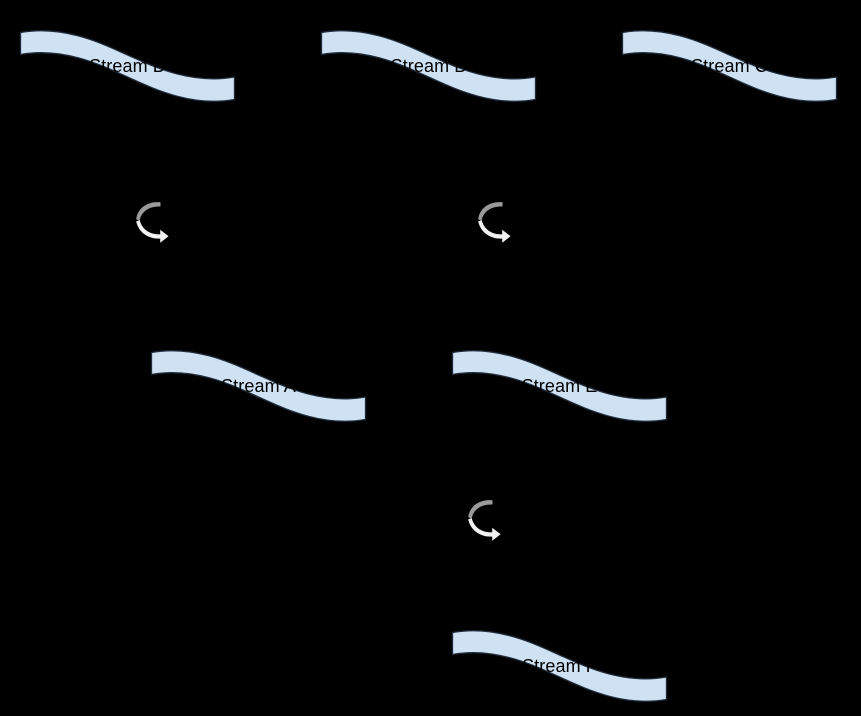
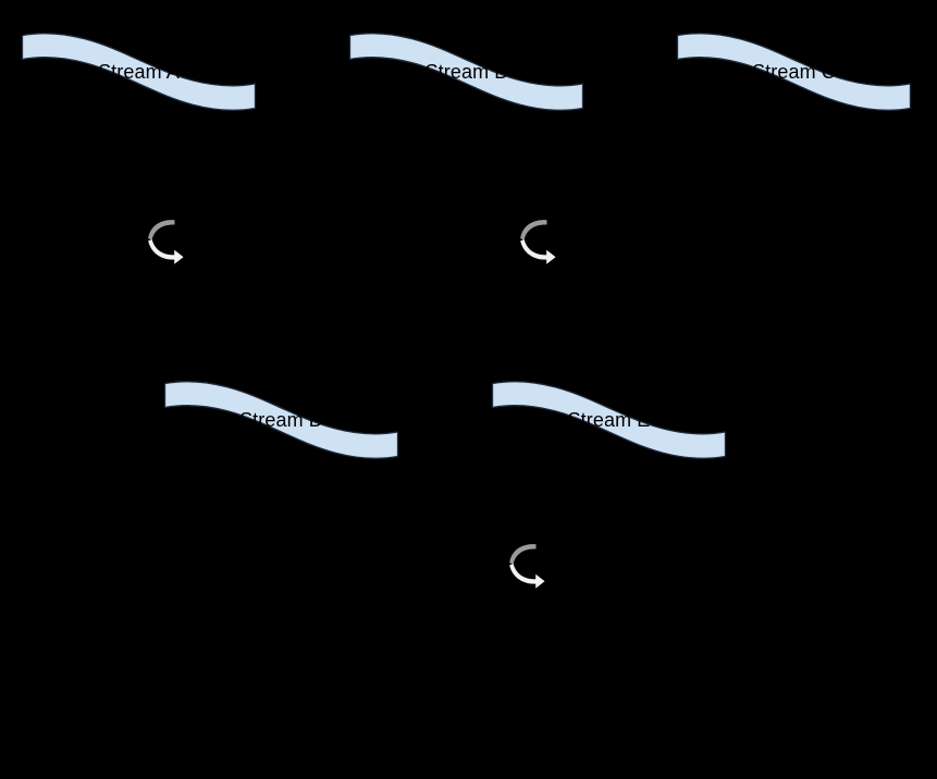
- Stream D
+ Stream A
  Stream B
  Stream C
- Stream A
+ Stream D
  Stream E
- Stream F
